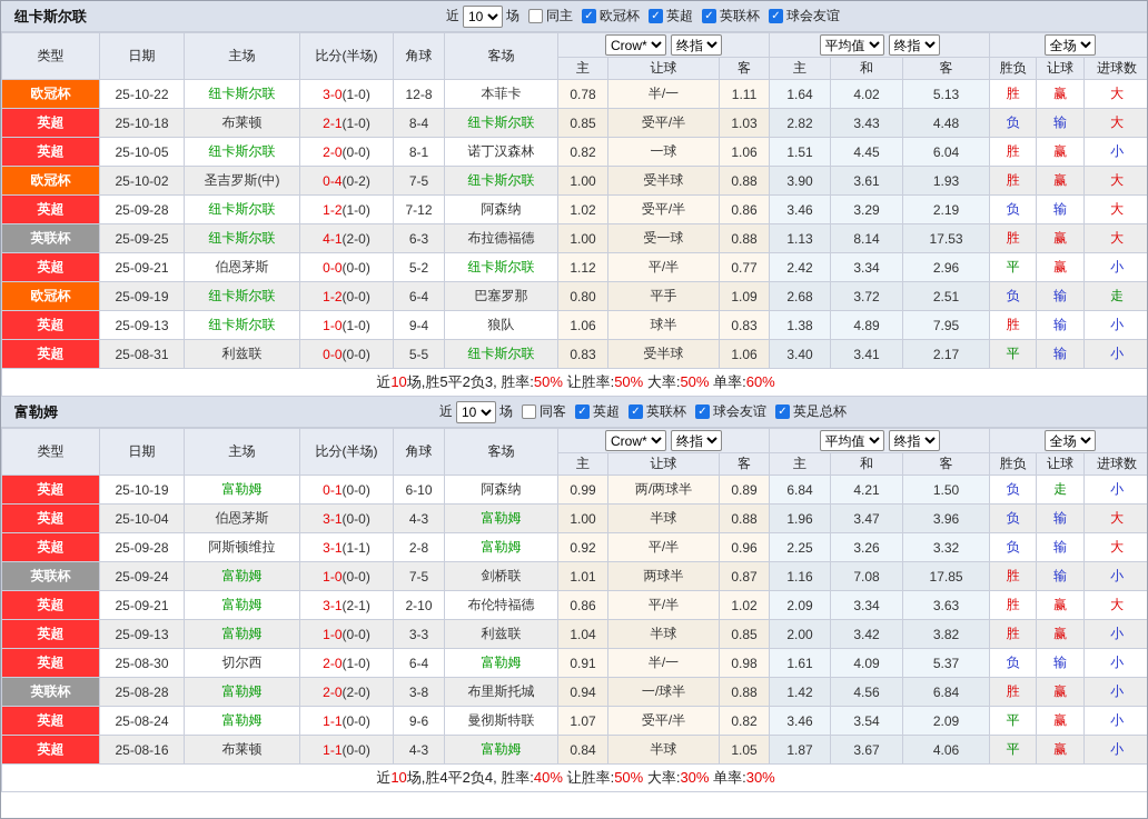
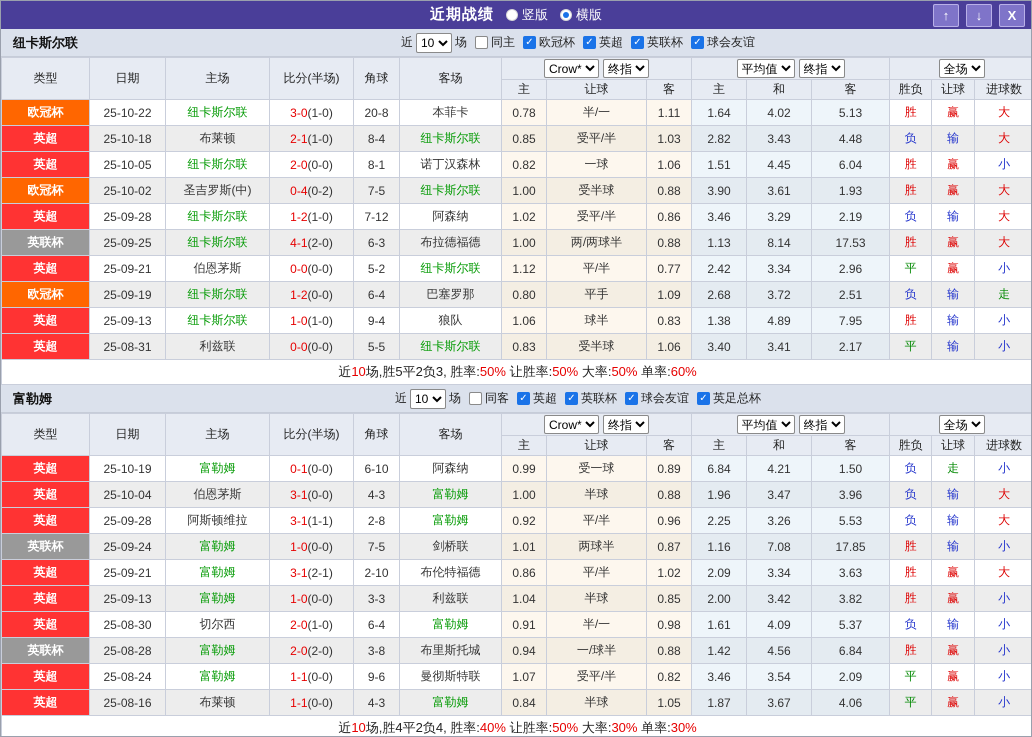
+ 近期战绩
+ 竖版
+ 横版
+ ↑
+ ↓
+ X
  纽卡斯尔联
  近
  10
  场
  同主
  ✓
  欧冠杯
  ✓
  英超
  ✓
  英联杯
  ✓
  球会友谊
  类型	日期	主场	比分(半场)	角球	客场	Crow* 终指	平均值 终指	全场
  主	让球	客	主	和	客	胜负	让球	进球数
- 欧冠杯	25-10-22	纽卡斯尔联	3-0(1-0)	12-8	本菲卡	0.78	半/一	1.11	1.64	4.02	5.13	胜	赢	大
+ 欧冠杯	25-10-22	纽卡斯尔联	3-0(1-0)	20-8	本菲卡	0.78	半/一	1.11	1.64	4.02	5.13	胜	赢	大
  英超	25-10-18	布莱顿	2-1(1-0)	8-4	纽卡斯尔联	0.85	受平/半	1.03	2.82	3.43	4.48	负	输	大
  英超	25-10-05	纽卡斯尔联	2-0(0-0)	8-1	诺丁汉森林	0.82	一球	1.06	1.51	4.45	6.04	胜	赢	小
  欧冠杯	25-10-02	圣吉罗斯(中)	0-4(0-2)	7-5	纽卡斯尔联	1.00	受半球	0.88	3.90	3.61	1.93	胜	赢	大
  英超	25-09-28	纽卡斯尔联	1-2(1-0)	7-12	阿森纳	1.02	受平/半	0.86	3.46	3.29	2.19	负	输	大
- 英联杯	25-09-25	纽卡斯尔联	4-1(2-0)	6-3	布拉德福德	1.00	受一球	0.88	1.13	8.14	17.53	胜	赢	大
+ 英联杯	25-09-25	纽卡斯尔联	4-1(2-0)	6-3	布拉德福德	1.00	两/两球半	0.88	1.13	8.14	17.53	胜	赢	大
  英超	25-09-21	伯恩茅斯	0-0(0-0)	5-2	纽卡斯尔联	1.12	平/半	0.77	2.42	3.34	2.96	平	赢	小
  欧冠杯	25-09-19	纽卡斯尔联	1-2(0-0)	6-4	巴塞罗那	0.80	平手	1.09	2.68	3.72	2.51	负	输	走
  英超	25-09-13	纽卡斯尔联	1-0(1-0)	9-4	狼队	1.06	球半	0.83	1.38	4.89	7.95	胜	输	小
  英超	25-08-31	利兹联	0-0(0-0)	5-5	纽卡斯尔联	0.83	受半球	1.06	3.40	3.41	2.17	平	输	小
  近10场,胜5平2负3, 胜率:50% 让胜率:50% 大率:50% 单率:60%
  富勒姆
  近
  10
  场
  同客
  ✓
  英超
  ✓
  英联杯
  ✓
  球会友谊
  ✓
  英足总杯
  类型	日期	主场	比分(半场)	角球	客场	Crow* 终指	平均值 终指	全场
  主	让球	客	主	和	客	胜负	让球	进球数
- 英超	25-10-19	富勒姆	0-1(0-0)	6-10	阿森纳	0.99	两/两球半	0.89	6.84	4.21	1.50	负	走	小
+ 英超	25-10-19	富勒姆	0-1(0-0)	6-10	阿森纳	0.99	受一球	0.89	6.84	4.21	1.50	负	走	小
  英超	25-10-04	伯恩茅斯	3-1(0-0)	4-3	富勒姆	1.00	半球	0.88	1.96	3.47	3.96	负	输	大
- 英超	25-09-28	阿斯顿维拉	3-1(1-1)	2-8	富勒姆	0.92	平/半	0.96	2.25	3.26	3.32	负	输	大
+ 英超	25-09-28	阿斯顿维拉	3-1(1-1)	2-8	富勒姆	0.92	平/半	0.96	2.25	3.26	5.53	负	输	大
  英联杯	25-09-24	富勒姆	1-0(0-0)	7-5	剑桥联	1.01	两球半	0.87	1.16	7.08	17.85	胜	输	小
  英超	25-09-21	富勒姆	3-1(2-1)	2-10	布伦特福德	0.86	平/半	1.02	2.09	3.34	3.63	胜	赢	大
  英超	25-09-13	富勒姆	1-0(0-0)	3-3	利兹联	1.04	半球	0.85	2.00	3.42	3.82	胜	赢	小
  英超	25-08-30	切尔西	2-0(1-0)	6-4	富勒姆	0.91	半/一	0.98	1.61	4.09	5.37	负	输	小
  英联杯	25-08-28	富勒姆	2-0(2-0)	3-8	布里斯托城	0.94	一/球半	0.88	1.42	4.56	6.84	胜	赢	小
  英超	25-08-24	富勒姆	1-1(0-0)	9-6	曼彻斯特联	1.07	受平/半	0.82	3.46	3.54	2.09	平	赢	小
  英超	25-08-16	布莱顿	1-1(0-0)	4-3	富勒姆	0.84	半球	1.05	1.87	3.67	4.06	平	赢	小
  近10场,胜4平2负4, 胜率:40% 让胜率:50% 大率:30% 单率:30%
